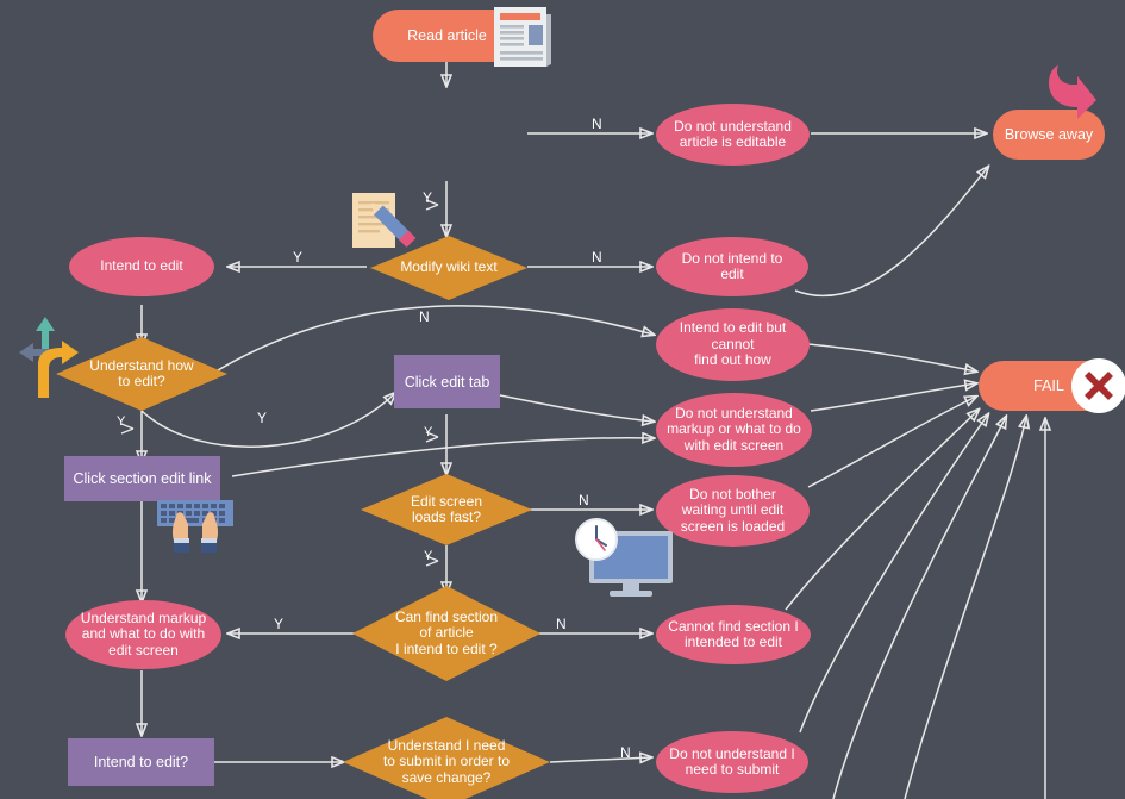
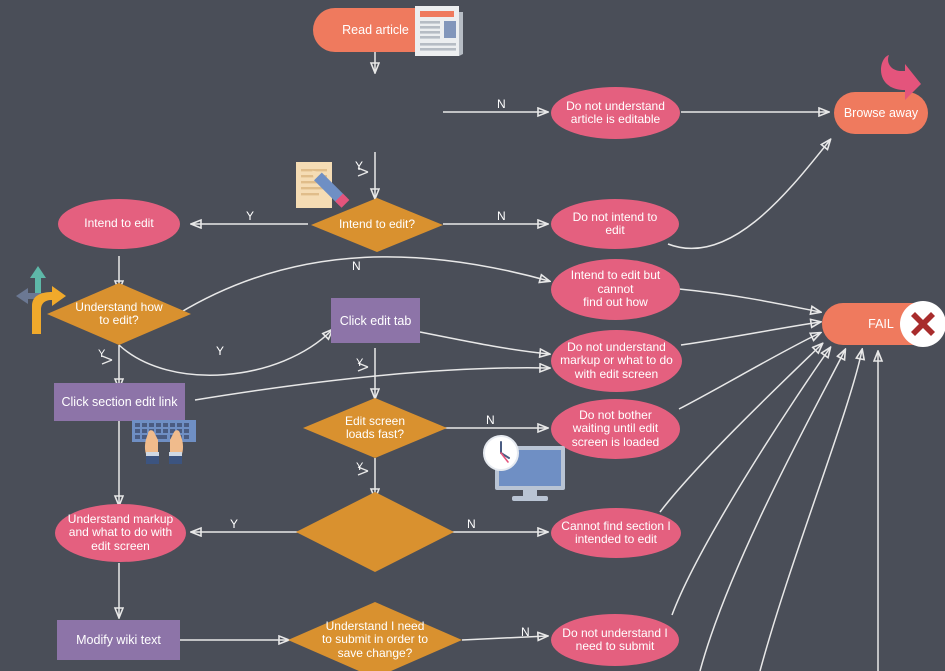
  Read article
  Do not understand
  article is editable
  Browse away
- Modify wiki text
+ Intend to edit?
  Intend to edit
  Do not intend to
  edit
  Understand how
  to edit?
  Intend to edit but
  cannot
  find out how
  Click edit tab
  Do not understand
  markup or what to do
  with edit screen
  Click section edit link
  Edit screen
  loads fast?
  Do not bother
  waiting until edit
  screen is loaded
- Can find section
- of article
- I intend to edit ?
  Understand markup
  and what to do with
  edit screen
  Cannot find section I
  intended to edit
- Intend to edit?
+ Modify wiki text
  Understand I need
  to submit in order to
  save change?
  Do not understand I
  need to submit
  FAIL
  N
  Y
  N
  Y
  N
  Y
  Y
  Y
  N
  Y
  N
  Y
  N
